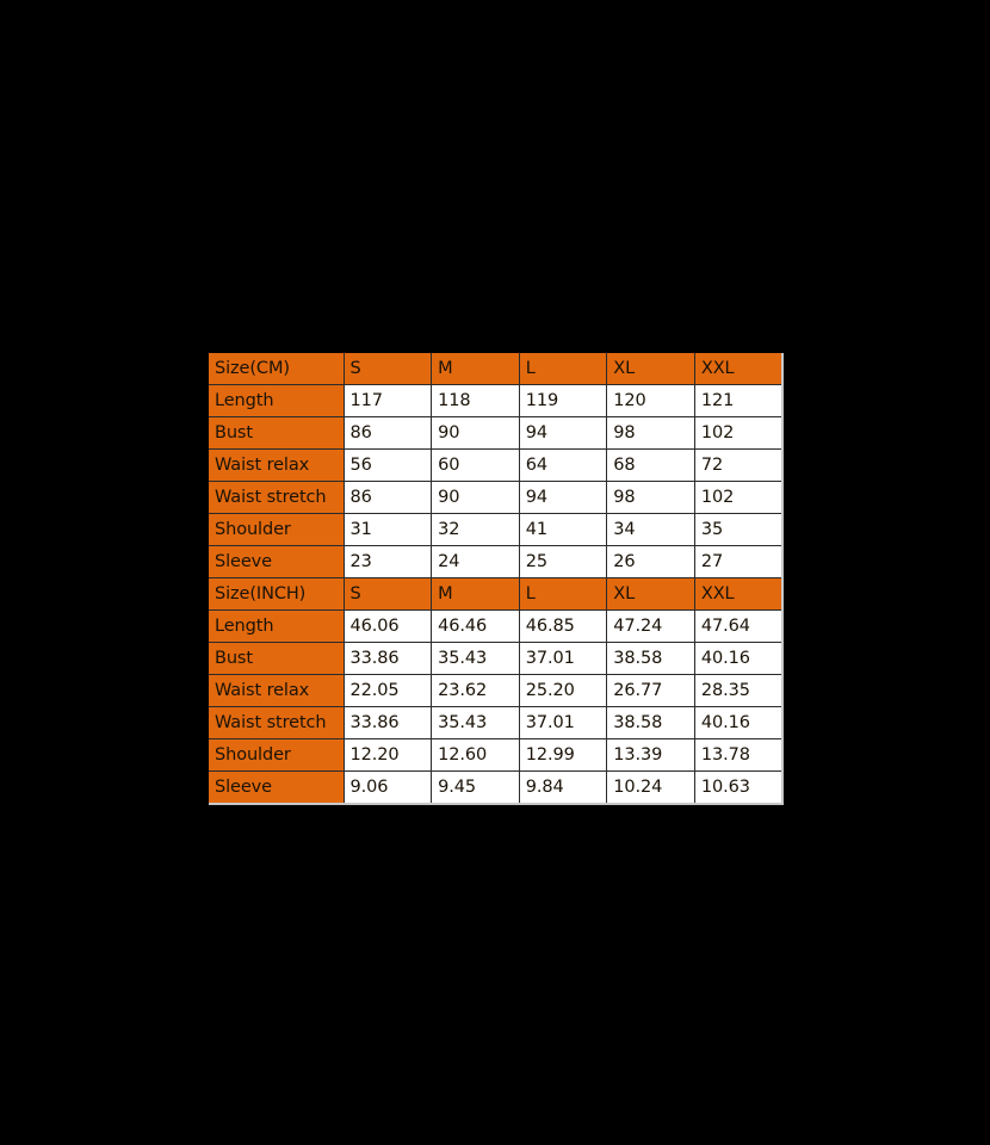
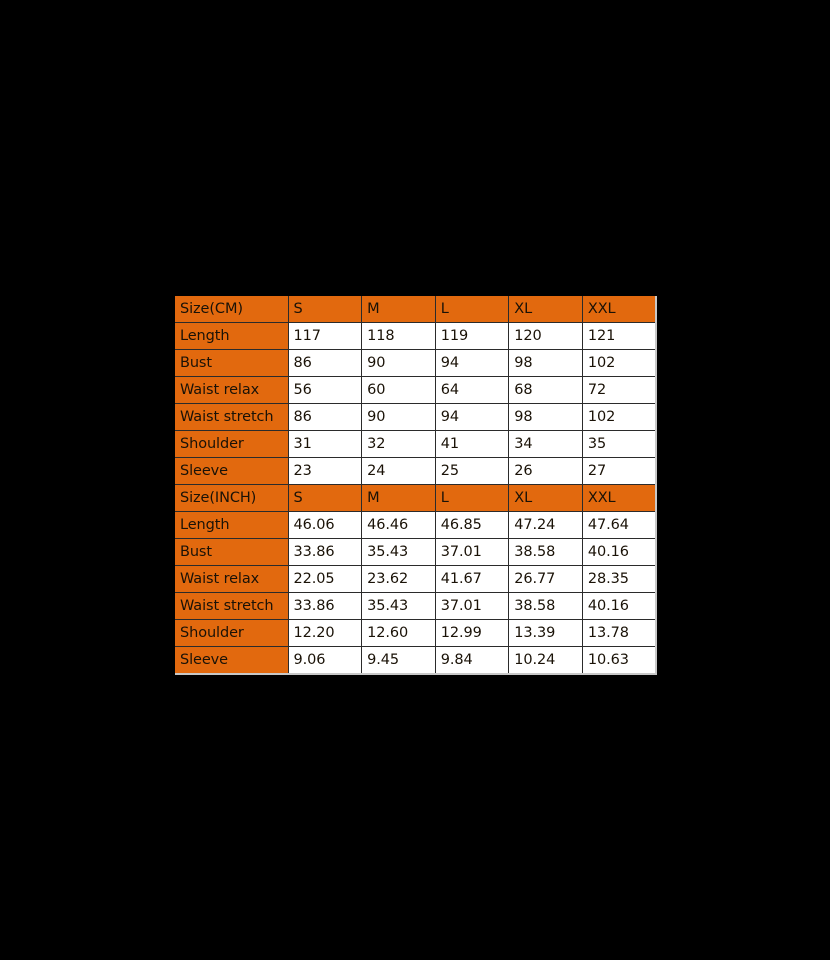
  Size(CM)	S	M	L	XL	XXL
  Length	117	118	119	120	121
  Bust	86	90	94	98	102
  Waist relax	56	60	64	68	72
  Waist stretch	86	90	94	98	102
  Shoulder	31	32	41	34	35
  Sleeve	23	24	25	26	27
  Size(INCH)	S	M	L	XL	XXL
  Length	46.06	46.46	46.85	47.24	47.64
  Bust	33.86	35.43	37.01	38.58	40.16
- Waist relax	22.05	23.62	25.20	26.77	28.35
+ Waist relax	22.05	23.62	41.67	26.77	28.35
  Waist stretch	33.86	35.43	37.01	38.58	40.16
  Shoulder	12.20	12.60	12.99	13.39	13.78
  Sleeve	9.06	9.45	9.84	10.24	10.63
